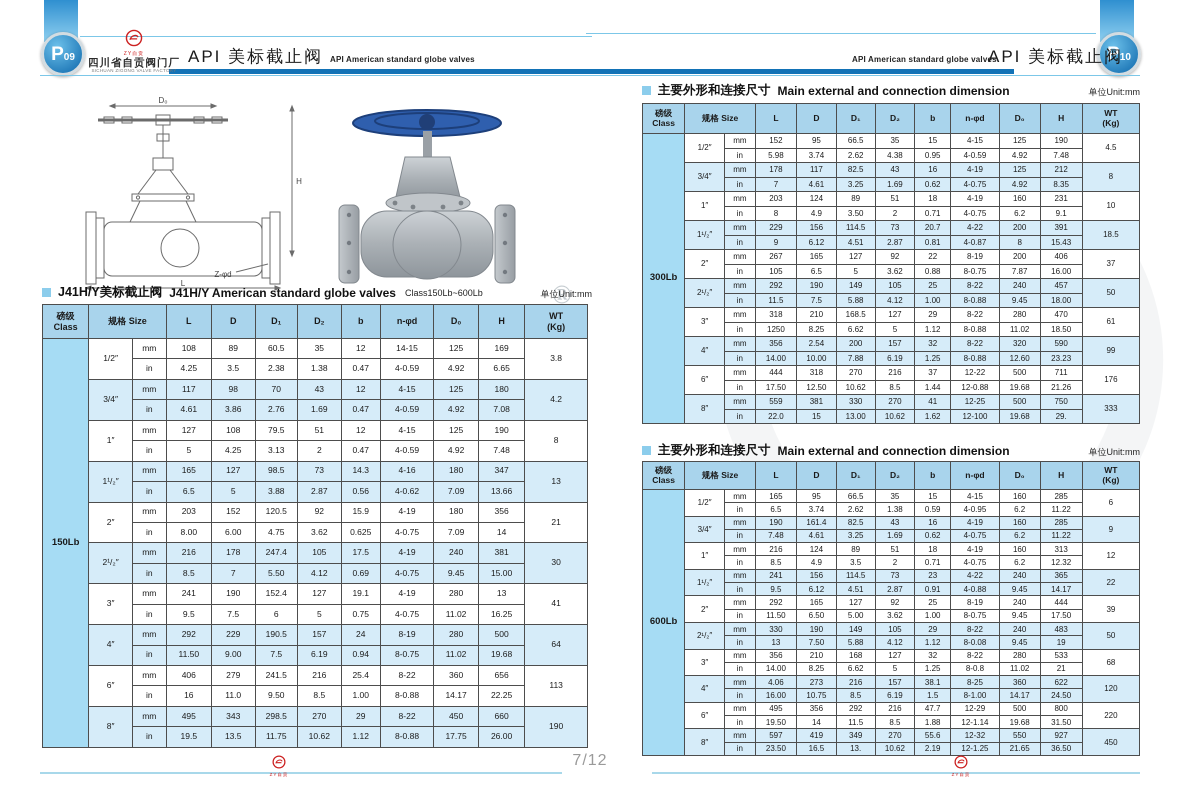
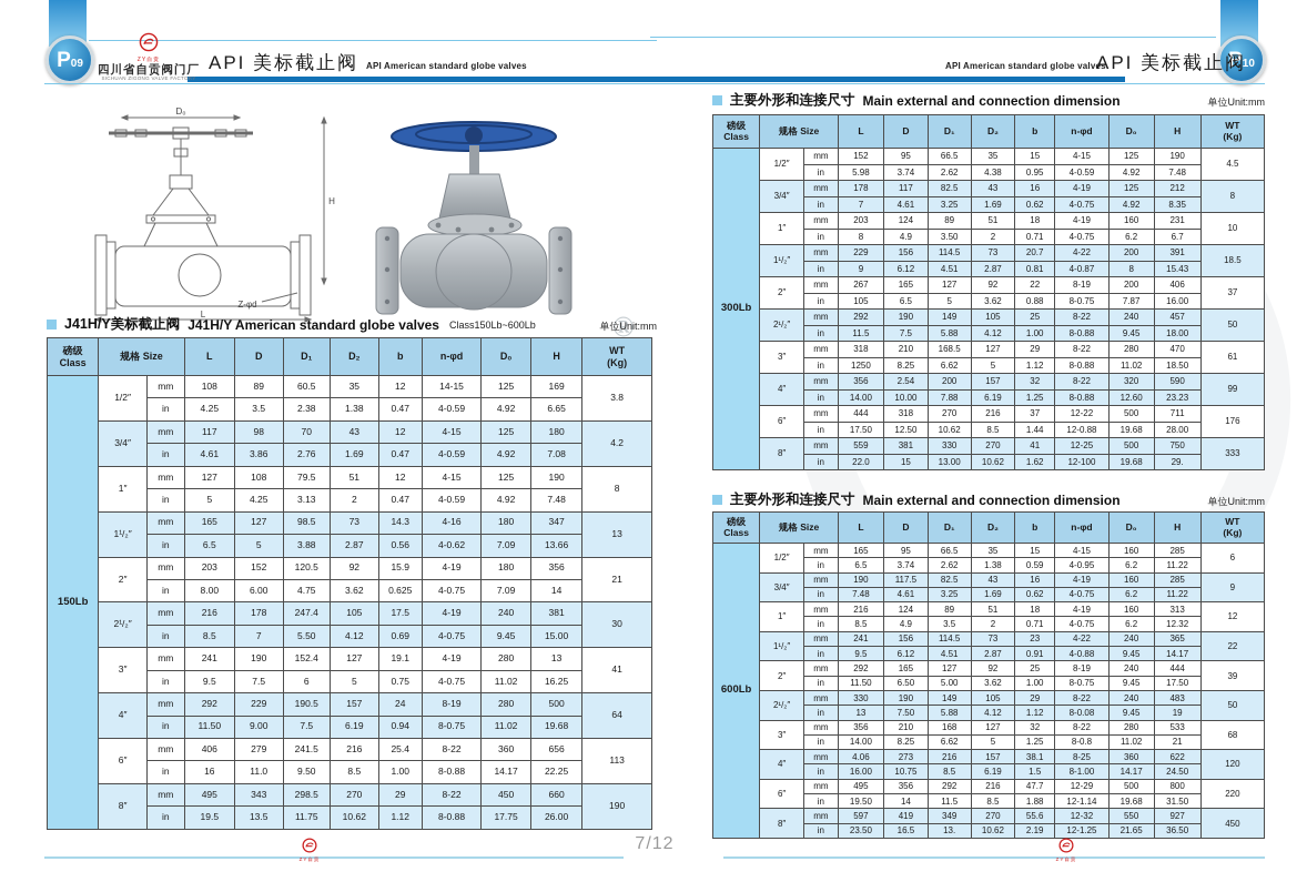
  P
  09
  P
  10
  四川省自贡阀门厂
  API 美标截止阀
  API American standard globe valves
  API American standard globe valves
  API 美标截止阀
  ®
  D₀
  H
  L
  Z-φd
  J41H/Y美标截止阀
  J41H/Y American standard globe valves
  Class150Lb~600Lb
  单位Unit:mm
  磅级Class	规格 Size	L	D	D₁	D₂	b	n-φd	D₀	H	WT(Kg)
  150Lb	1/2″	mm	108	89	60.5	35	12	14-15	125	169	3.8
  in	4.25	3.5	2.38	1.38	0.47	4-0.59	4.92	6.65
  3/4″	mm	117	98	70	43	12	4-15	125	180	4.2
  in	4.61	3.86	2.76	1.69	0.47	4-0.59	4.92	7.08
  1″	mm	127	108	79.5	51	12	4-15	125	190	8
  in	5	4.25	3.13	2	0.47	4-0.59	4.92	7.48
  1¹/₂″	mm	165	127	98.5	73	14.3	4-16	180	347	13
  in	6.5	5	3.88	2.87	0.56	4-0.62	7.09	13.66
  2″	mm	203	152	120.5	92	15.9	4-19	180	356	21
  in	8.00	6.00	4.75	3.62	0.625	4-0.75	7.09	14
  2¹/₂″	mm	216	178	247.4	105	17.5	4-19	240	381	30
  in	8.5	7	5.50	4.12	0.69	4-0.75	9.45	15.00
  3″	mm	241	190	152.4	127	19.1	4-19	280	13	41
  in	9.5	7.5	6	5	0.75	4-0.75	11.02	16.25
  4″	mm	292	229	190.5	157	24	8-19	280	500	64
  in	11.50	9.00	7.5	6.19	0.94	8-0.75	11.02	19.68
  6″	mm	406	279	241.5	216	25.4	8-22	360	656	113
  in	16	11.0	9.50	8.5	1.00	8-0.88	14.17	22.25
  8″	mm	495	343	298.5	270	29	8-22	450	660	190
  in	19.5	13.5	11.75	10.62	1.12	8-0.88	17.75	26.00
  主要外形和连接尺寸
  Main external and connection dimension
  单位Unit:mm
  磅级Class	规格 Size	L	D	D₁	D₂	b	n-φd	D₀	H	WT(Kg)
  300Lb	1/2″	mm	152	95	66.5	35	15	4-15	125	190	4.5
  in	5.98	3.74	2.62	4.38	0.95	4-0.59	4.92	7.48
  3/4″	mm	178	117	82.5	43	16	4-19	125	212	8
  in	7	4.61	3.25	1.69	0.62	4-0.75	4.92	8.35
  1″	mm	203	124	89	51	18	4-19	160	231	10
- in	8	4.9	3.50	2	0.71	4-0.75	6.2	9.1
+ in	8	4.9	3.50	2	0.71	4-0.75	6.2	6.7
  1¹/₂″	mm	229	156	114.5	73	20.7	4-22	200	391	18.5
  in	9	6.12	4.51	2.87	0.81	4-0.87	8	15.43
  2″	mm	267	165	127	92	22	8-19	200	406	37
  in	105	6.5	5	3.62	0.88	8-0.75	7.87	16.00
  2¹/₂″	mm	292	190	149	105	25	8-22	240	457	50
  in	11.5	7.5	5.88	4.12	1.00	8-0.88	9.45	18.00
  3″	mm	318	210	168.5	127	29	8-22	280	470	61
  in	1250	8.25	6.62	5	1.12	8-0.88	11.02	18.50
  4″	mm	356	2.54	200	157	32	8-22	320	590	99
  in	14.00	10.00	7.88	6.19	1.25	8-0.88	12.60	23.23
  6″	mm	444	318	270	216	37	12-22	500	711	176
- in	17.50	12.50	10.62	8.5	1.44	12-0.88	19.68	21.26
+ in	17.50	12.50	10.62	8.5	1.44	12-0.88	19.68	28.00
  8″	mm	559	381	330	270	41	12-25	500	750	333
  in	22.0	15	13.00	10.62	1.62	12-100	19.68	29.
  主要外形和连接尺寸
  Main external and connection dimension
  单位Unit:mm
  磅级Class	规格 Size	L	D	D₁	D₂	b	n-φd	D₀	H	WT(Kg)
  600Lb	1/2″	mm	165	95	66.5	35	15	4-15	160	285	6
  in	6.5	3.74	2.62	1.38	0.59	4-0.95	6.2	11.22
- 3/4″	mm	190	161.4	82.5	43	16	4-19	160	285	9
+ 3/4″	mm	190	117.5	82.5	43	16	4-19	160	285	9
  in	7.48	4.61	3.25	1.69	0.62	4-0.75	6.2	11.22
  1″	mm	216	124	89	51	18	4-19	160	313	12
  in	8.5	4.9	3.5	2	0.71	4-0.75	6.2	12.32
  1¹/₂″	mm	241	156	114.5	73	23	4-22	240	365	22
  in	9.5	6.12	4.51	2.87	0.91	4-0.88	9.45	14.17
  2″	mm	292	165	127	92	25	8-19	240	444	39
  in	11.50	6.50	5.00	3.62	1.00	8-0.75	9.45	17.50
  2¹/₂″	mm	330	190	149	105	29	8-22	240	483	50
  in	13	7.50	5.88	4.12	1.12	8-0.08	9.45	19
  3″	mm	356	210	168	127	32	8-22	280	533	68
  in	14.00	8.25	6.62	5	1.25	8-0.8	11.02	21
  4″	mm	4.06	273	216	157	38.1	8-25	360	622	120
  in	16.00	10.75	8.5	6.19	1.5	8-1.00	14.17	24.50
  6″	mm	495	356	292	216	47.7	12-29	500	800	220
  in	19.50	14	11.5	8.5	1.88	12-1.14	19.68	31.50
  8″	mm	597	419	349	270	55.6	12-32	550	927	450
  in	23.50	16.5	13.	10.62	2.19	12-1.25	21.65	36.50
  7/12
